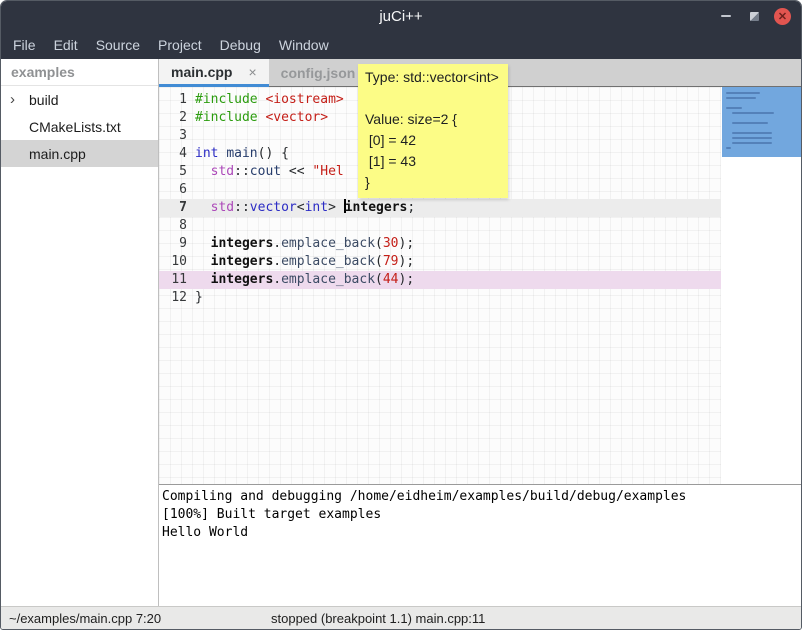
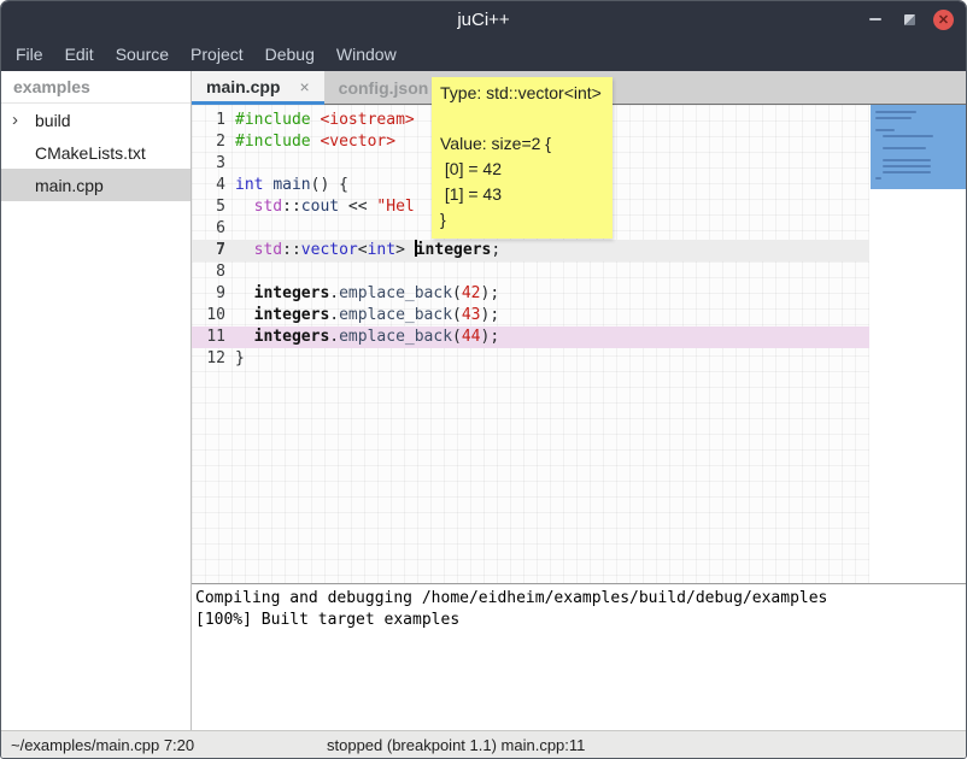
  juCi++
  ✕
  File
  Edit
  Source
  Project
  Debug
  Window
  examples
  ›
  build
  CMakeLists.txt
  main.cpp
  main.cpp
  ×
  config.json
  1
  #include <iostream>
  2
  #include <vector>
  3
  4
  int main() {
  5
  std::cout << "Hel
  6
  7
  std::vector<int> integers;
  8
  9
- integers.emplace_back(30);
+ integers.emplace_back(42);
  10
- integers.emplace_back(79);
+ integers.emplace_back(43);
  11
  integers.emplace_back(44);
  12
  }
  Compiling and debugging /home/eidheim/examples/build/debug/examples
  [100%] Built target examples
- Hello World
  ~/examples/main.cpp 7:20
  stopped (breakpoint 1.1) main.cpp:11
  Type: std::vector<int>
  Value: size=2 {
  [0] = 42
  [1] = 43
  }
